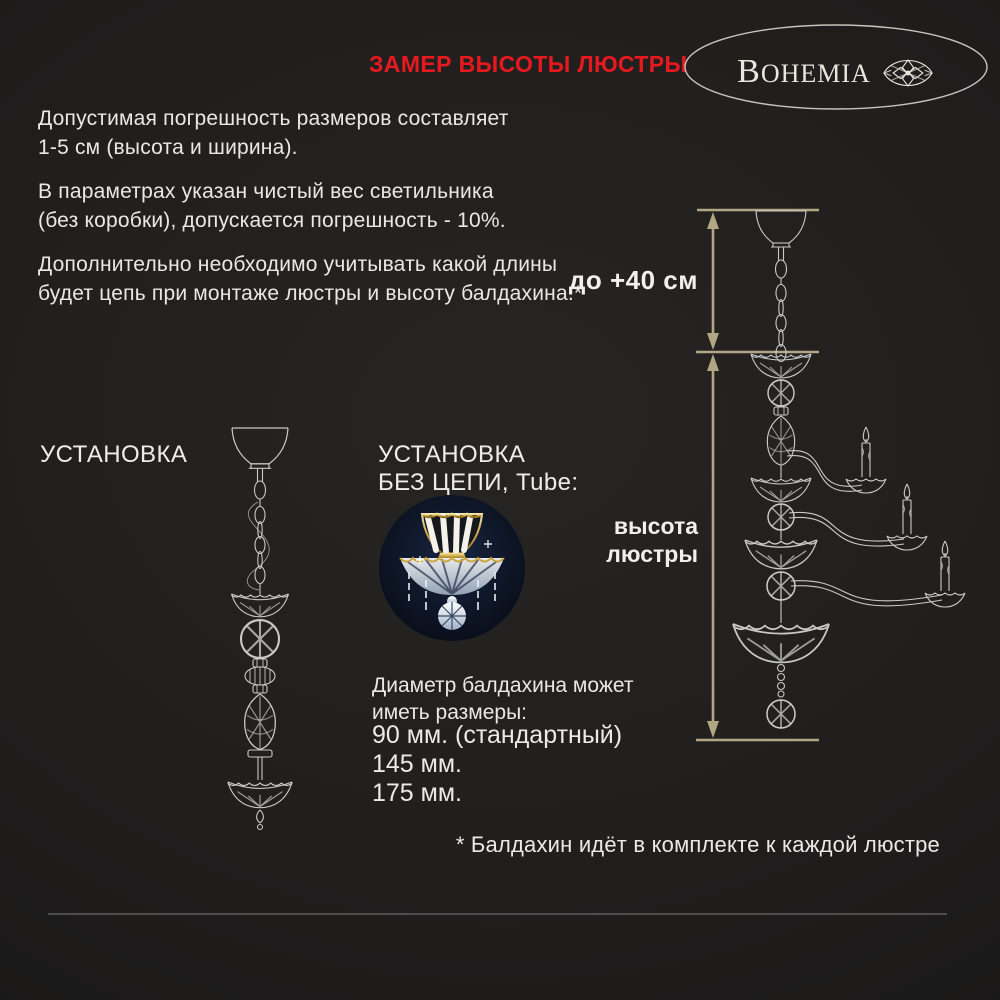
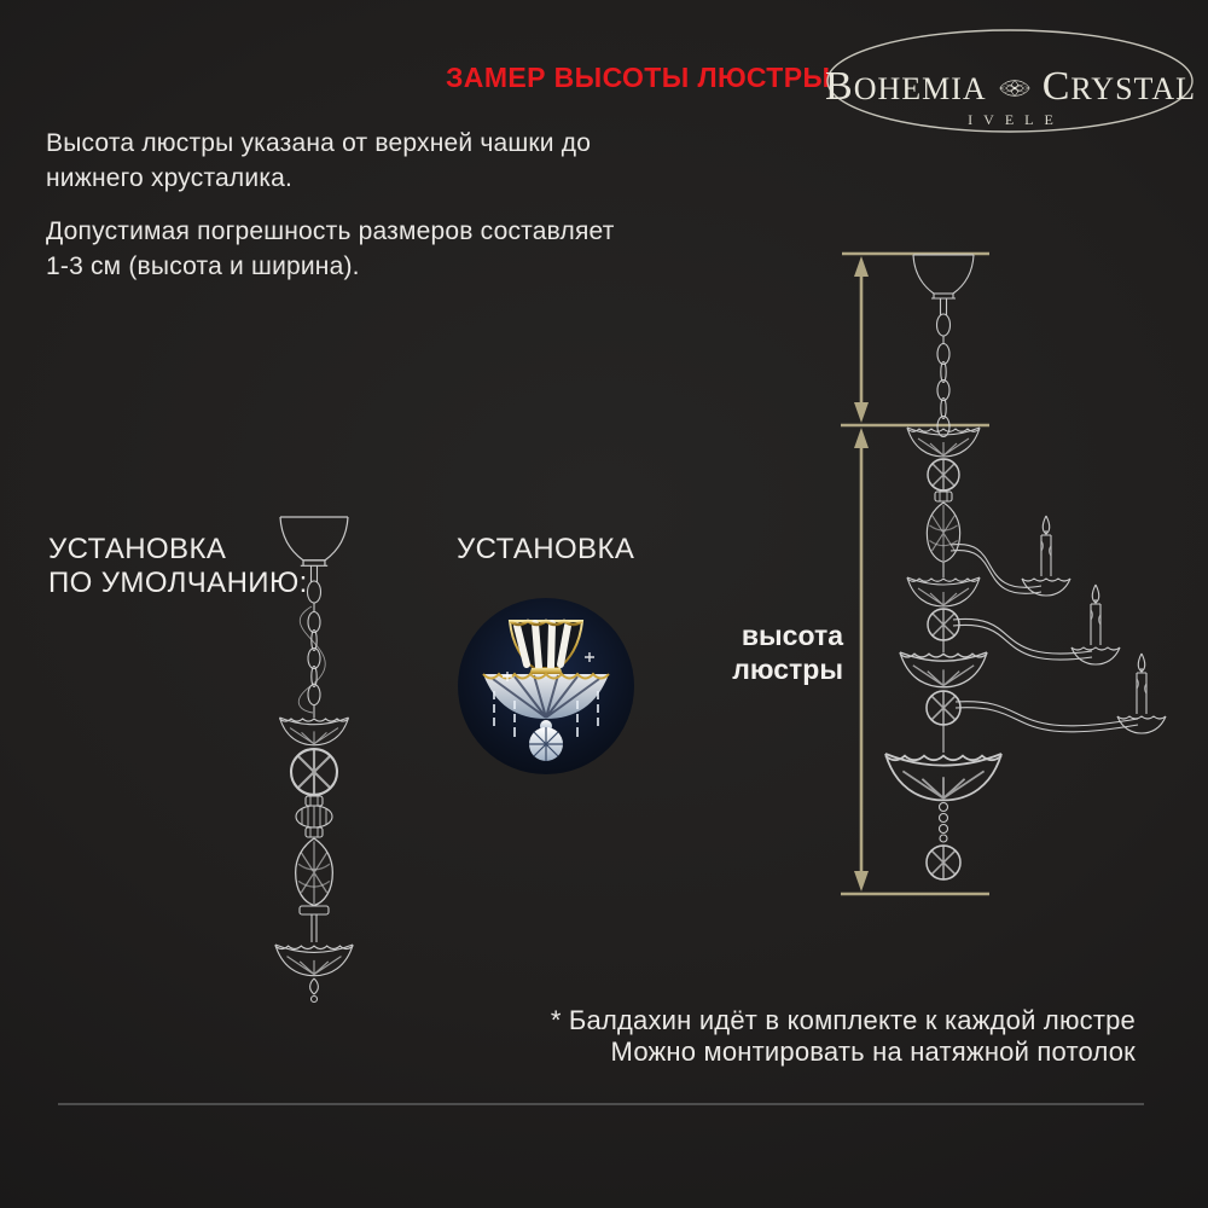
  ЗАМЕР ВЫСОТЫ ЛЮСТРЫ
  BOHEMIA
+ CRYSTAL
+ IVELE
+ Высота люстры указана от верхней чашки до
+ нижнего хрусталика.
  Допустимая погрешность размеров составляет
- 1-5 см (высота и ширина).
+ 1-3 см (высота и ширина).
- В параметрах указан чистый вес светильника
- (без коробки), допускается погрешность - 10%.
- Дополнительно необходимо учитывать какой длины
- будет цепь при монтаже люстры и высоту балдахина.*
  УСТАНОВКА
+ ПО УМОЛЧАНИЮ:
  УСТАНОВКА
- БЕЗ ЦЕПИ, Tube:
- Диаметр балдахина может
- иметь размеры:
- 90 мм. (стандартный)
- 145 мм.
- 175 мм.
- до +40 см
  высота
  люстры
  * Балдахин идёт в комплекте к каждой люстре
+ Можно монтировать на натяжной потолок
